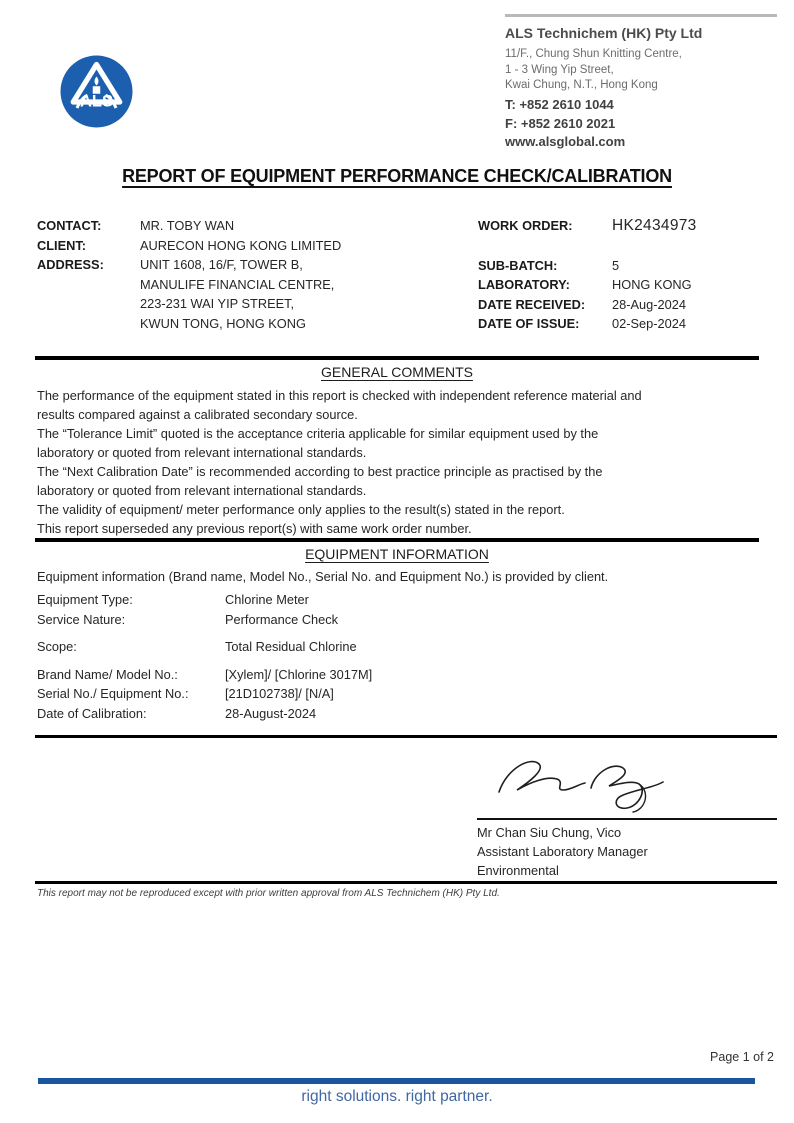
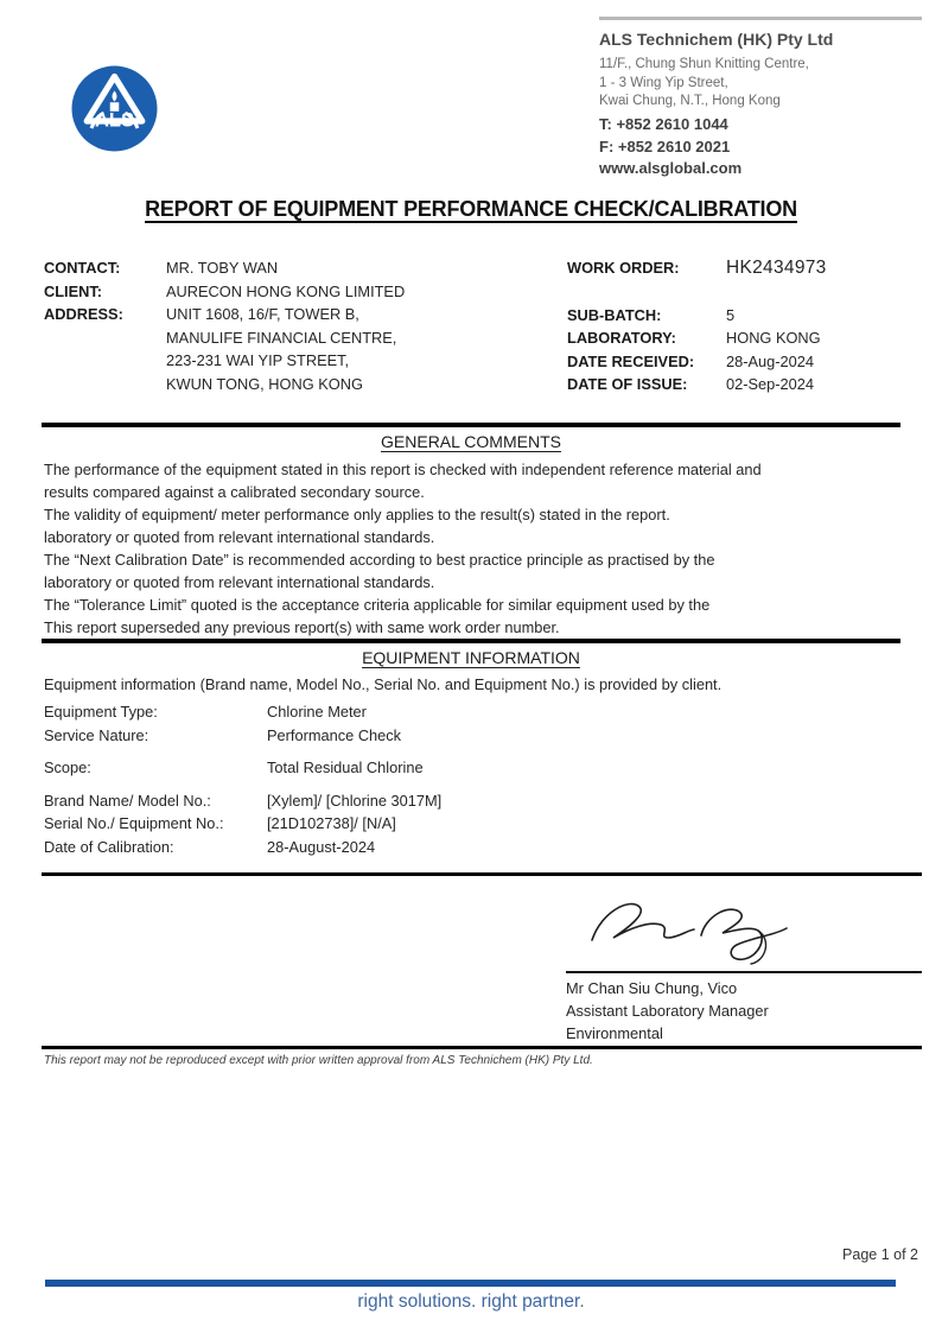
  ALS
  ALS Technichem (HK) Pty Ltd
  11/F., Chung Shun Knitting Centre,
  1 - 3 Wing Yip Street,
  Kwai Chung, N.T., Hong Kong
  T: +852 2610 1044
  F: +852 2610 2021
  www.alsglobal.com
  REPORT OF EQUIPMENT PERFORMANCE CHECK/CALIBRATION
  CONTACT:
  MR. TOBY WAN
  CLIENT:
  AURECON HONG KONG LIMITED
  ADDRESS:
  UNIT 1608, 16/F, TOWER B,
  MANULIFE FINANCIAL CENTRE,
  223-231 WAI YIP STREET,
  KWUN TONG, HONG KONG
  WORK ORDER:
  HK2434973
  SUB-BATCH:
  5
  LABORATORY:
  HONG KONG
  DATE RECEIVED:
  28-Aug-2024
  DATE OF ISSUE:
  02-Sep-2024
  GENERAL COMMENTS
  The performance of the equipment stated in this report is checked with independent reference material and
  results compared against a calibrated secondary source.
- The “Tolerance Limit” quoted is the acceptance criteria applicable for similar equipment used by the
+ The validity of equipment/ meter performance only applies to the result(s) stated in the report.
  laboratory or quoted from relevant international standards.
  The “Next Calibration Date” is recommended according to best practice principle as practised by the
  laboratory or quoted from relevant international standards.
- The validity of equipment/ meter performance only applies to the result(s) stated in the report.
+ The “Tolerance Limit” quoted is the acceptance criteria applicable for similar equipment used by the
  This report superseded any previous report(s) with same work order number.
  EQUIPMENT INFORMATION
  Equipment information (Brand name, Model No., Serial No. and Equipment No.) is provided by client.
  Equipment Type:
  Chlorine Meter
  Service Nature:
  Performance Check
  Scope:
  Total Residual Chlorine
  Brand Name/ Model No.:
  [Xylem]/ [Chlorine 3017M]
  Serial No./ Equipment No.:
  [21D102738]/ [N/A]
  Date of Calibration:
  28-August-2024
  Mr Chan Siu Chung, Vico
  Assistant Laboratory Manager
  Environmental
  This report may not be reproduced except with prior written approval from ALS Technichem (HK) Pty Ltd.
  Page 1 of 2
  right solutions. right partner.
